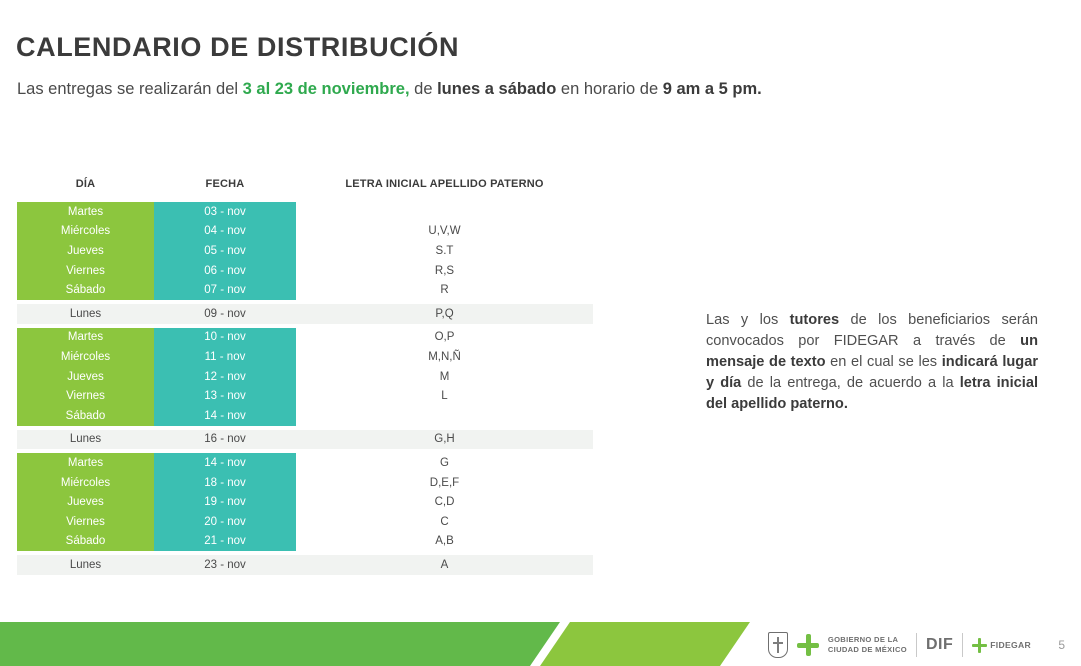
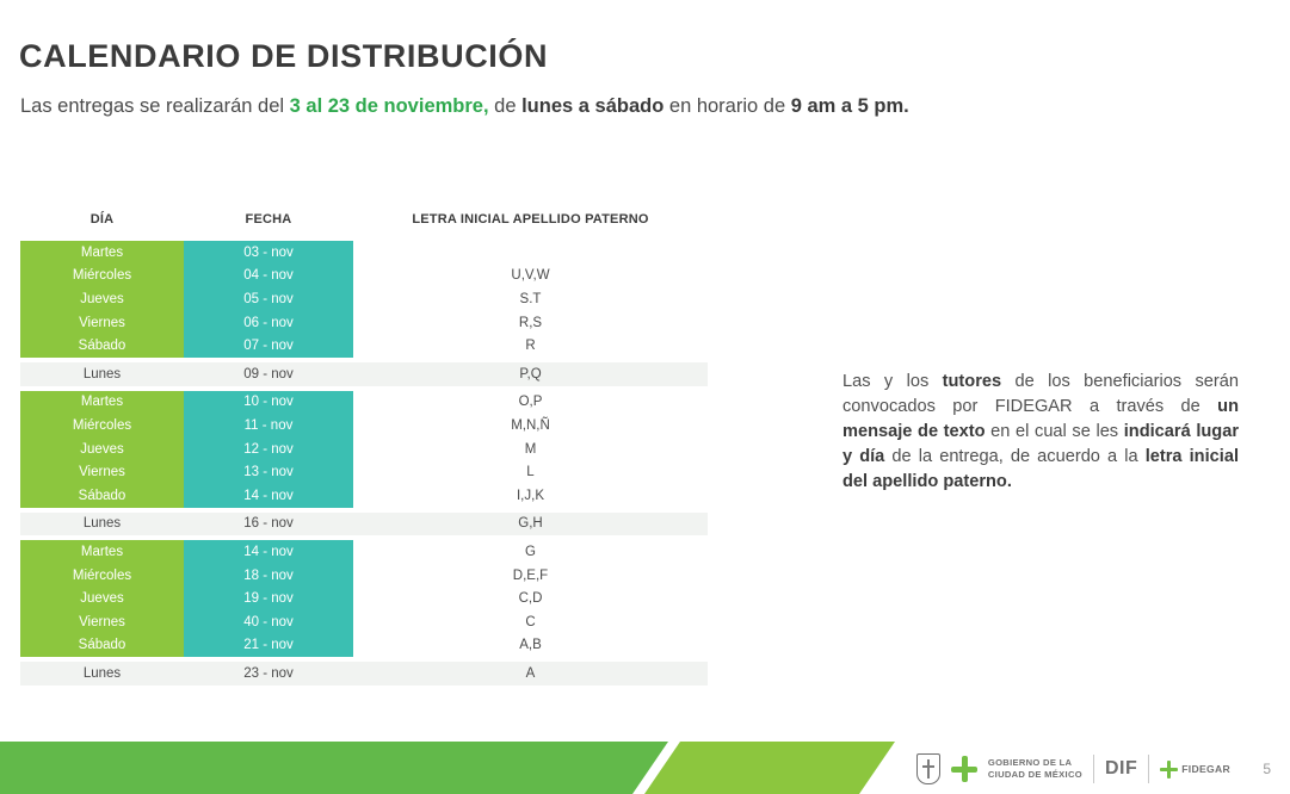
  CALENDARIO DE DISTRIBUCIÓN
  Las entregas se realizarán del 3 al 23 de noviembre, de lunes a sábado en horario de 9 am a 5 pm.
  DÍA
  FECHA
  LETRA INICIAL APELLIDO PATERNO
  Martes
  03 - nov
  Miércoles
  04 - nov
  U,V,W
  Jueves
  05 - nov
  S.T
  Viernes
  06 - nov
  R,S
  Sábado
  07 - nov
  R
  Lunes
  09 - nov
  P,Q
  Martes
  10 - nov
  O,P
  Miércoles
  11 - nov
  M,N,Ñ
  Jueves
  12 - nov
  M
  Viernes
  13 - nov
  L
  Sábado
  14 - nov
+ I,J,K
  Lunes
  16 - nov
  G,H
  Martes
  14 - nov
  G
  Miércoles
  18 - nov
  D,E,F
  Jueves
  19 - nov
  C,D
  Viernes
- 20 - nov
+ 40 - nov
  C
  Sábado
  21 - nov
  A,B
  Lunes
  23 - nov
  A
  Las y los tutores de los beneficiarios serán convocados por FIDEGAR a través de un mensaje de texto en el cual se les indicará lugar y día de la entrega, de acuerdo a la letra inicial del apellido paterno.
  GOBIERNO DE LA
  CIUDAD DE MÉXICO
  DIF
  FIDEGAR
  5
